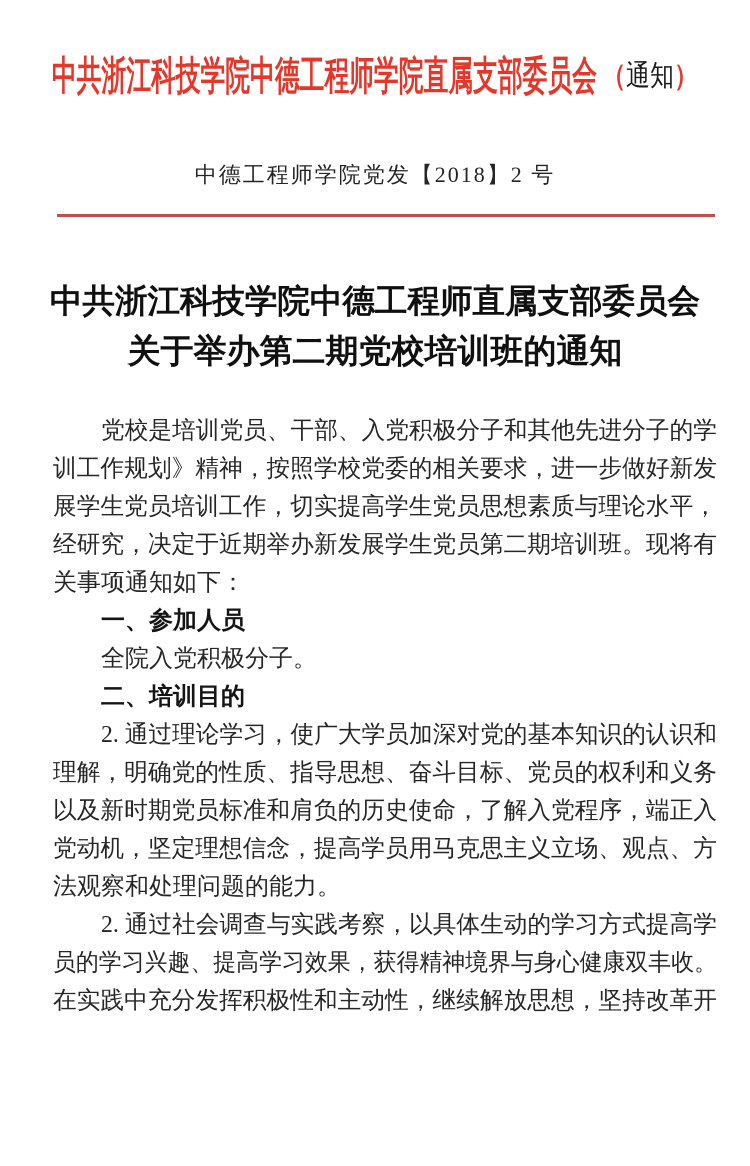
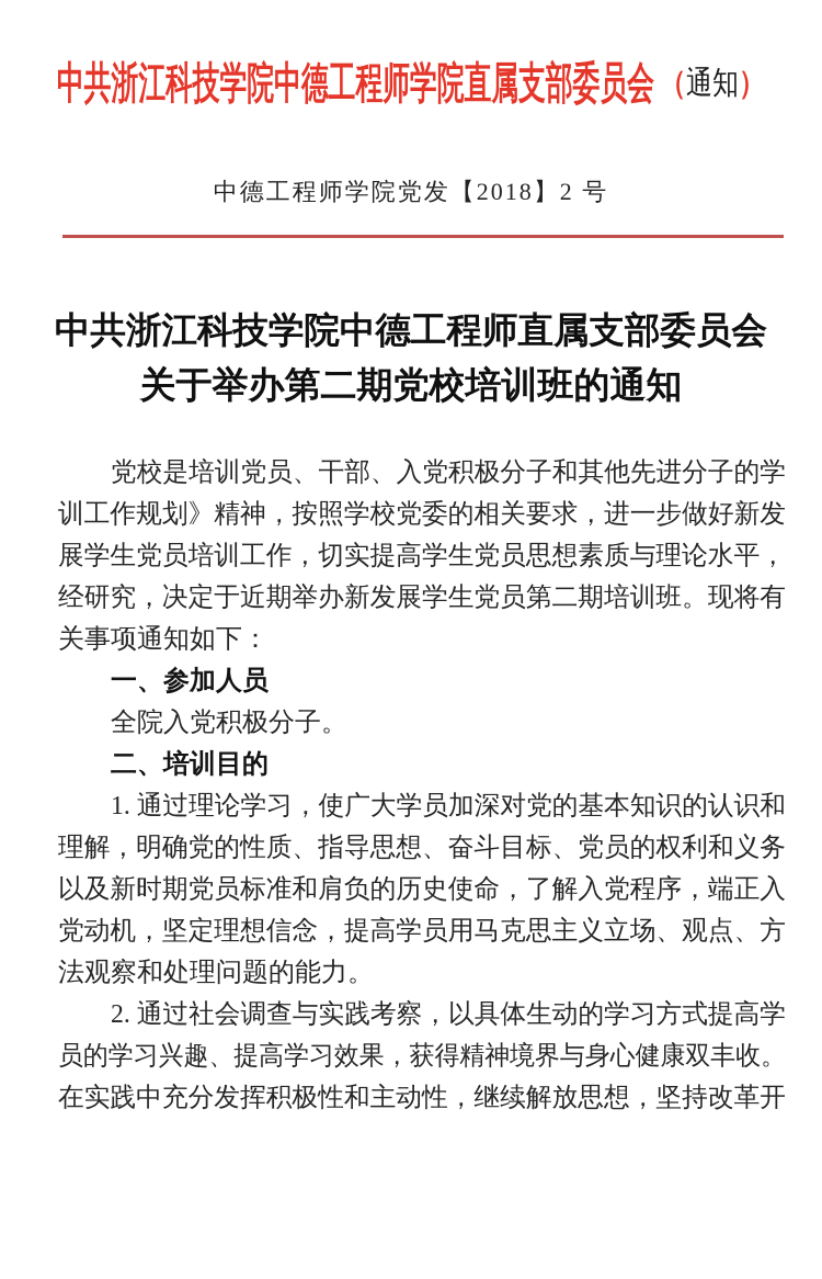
  中共浙江科技学院中德工程师学院直属支部委员会
  （通知）
  中德工程师学院党发【2018】2 号
  中共浙江科技学院中德工程师直属支部委员会
  关于举办第二期党校培训班的通知
  党校是培训党员、干部、入党积极分子和其他先进分子的学
  训工作规划》精神，按照学校党委的相关要求，进一步做好新发
  展学生党员培训工作，切实提高学生党员思想素质与理论水平，
  经研究，决定于近期举办新发展学生党员第二期培训班。现将有
  关事项通知如下：
  一、参加人员
  全院入党积极分子。
  二、培训目的
- 2. 通过理论学习，使广大学员加深对党的基本知识的认识和
+ 1. 通过理论学习，使广大学员加深对党的基本知识的认识和
  理解，明确党的性质、指导思想、奋斗目标、党员的权利和义务
  以及新时期党员标准和肩负的历史使命，了解入党程序，端正入
  党动机，坚定理想信念，提高学员用马克思主义立场、观点、方
  法观察和处理问题的能力。
  2. 通过社会调查与实践考察，以具体生动的学习方式提高学
  员的学习兴趣、提高学习效果，获得精神境界与身心健康双丰收。
  在实践中充分发挥积极性和主动性，继续解放思想，坚持改革开
